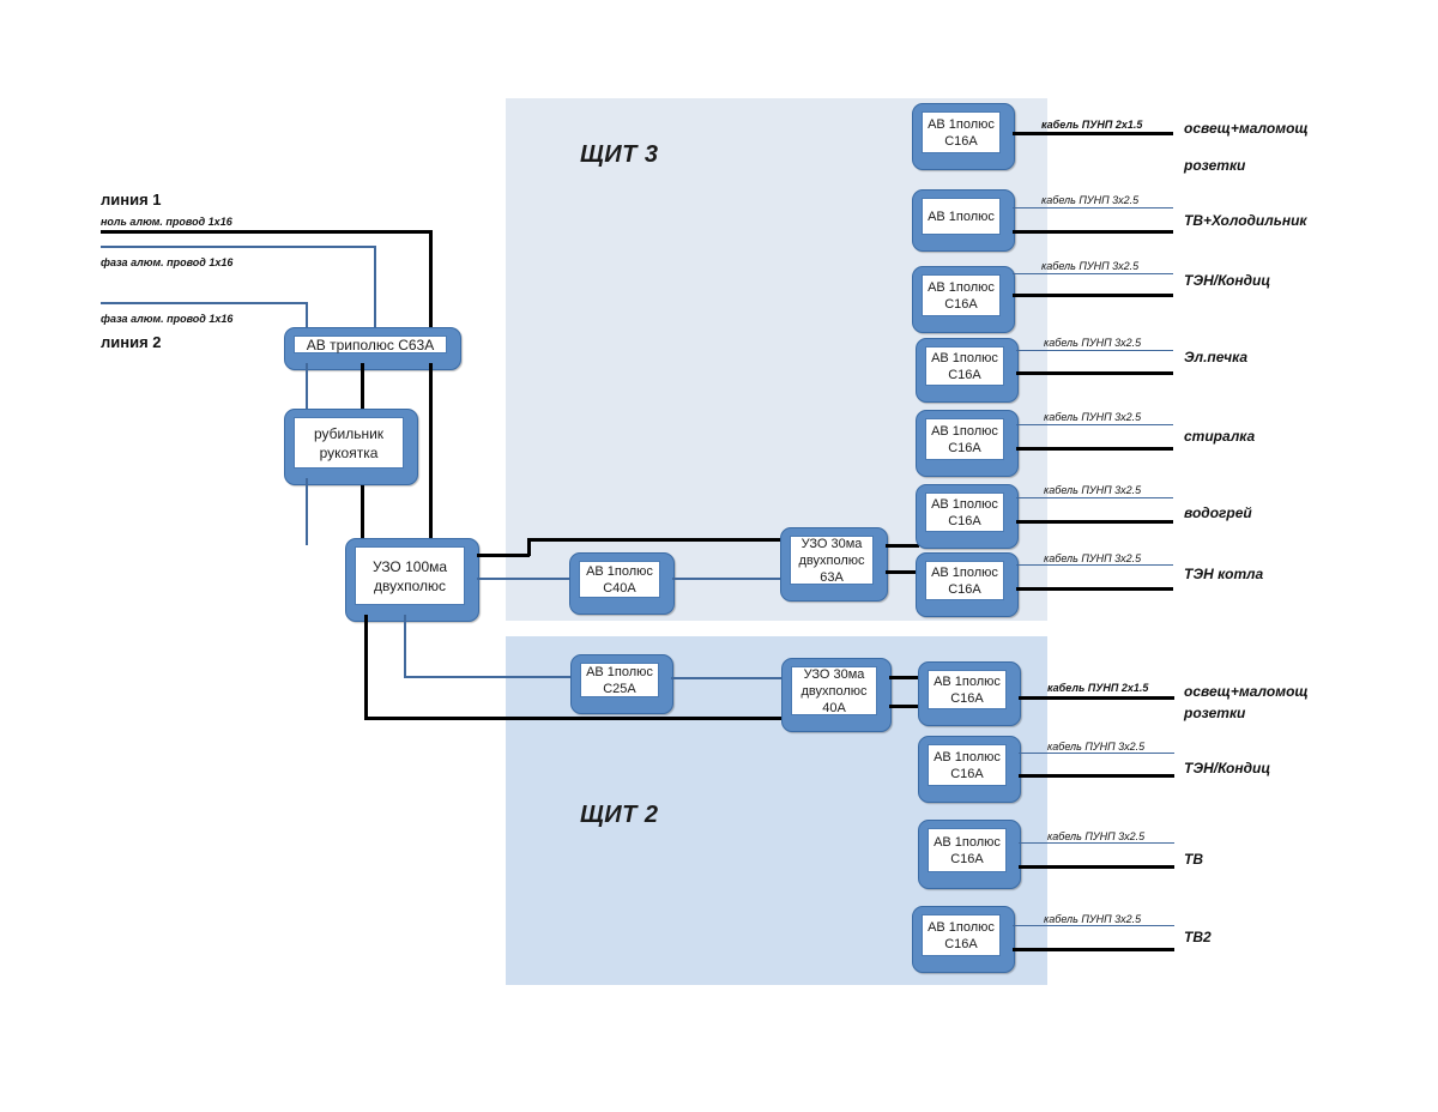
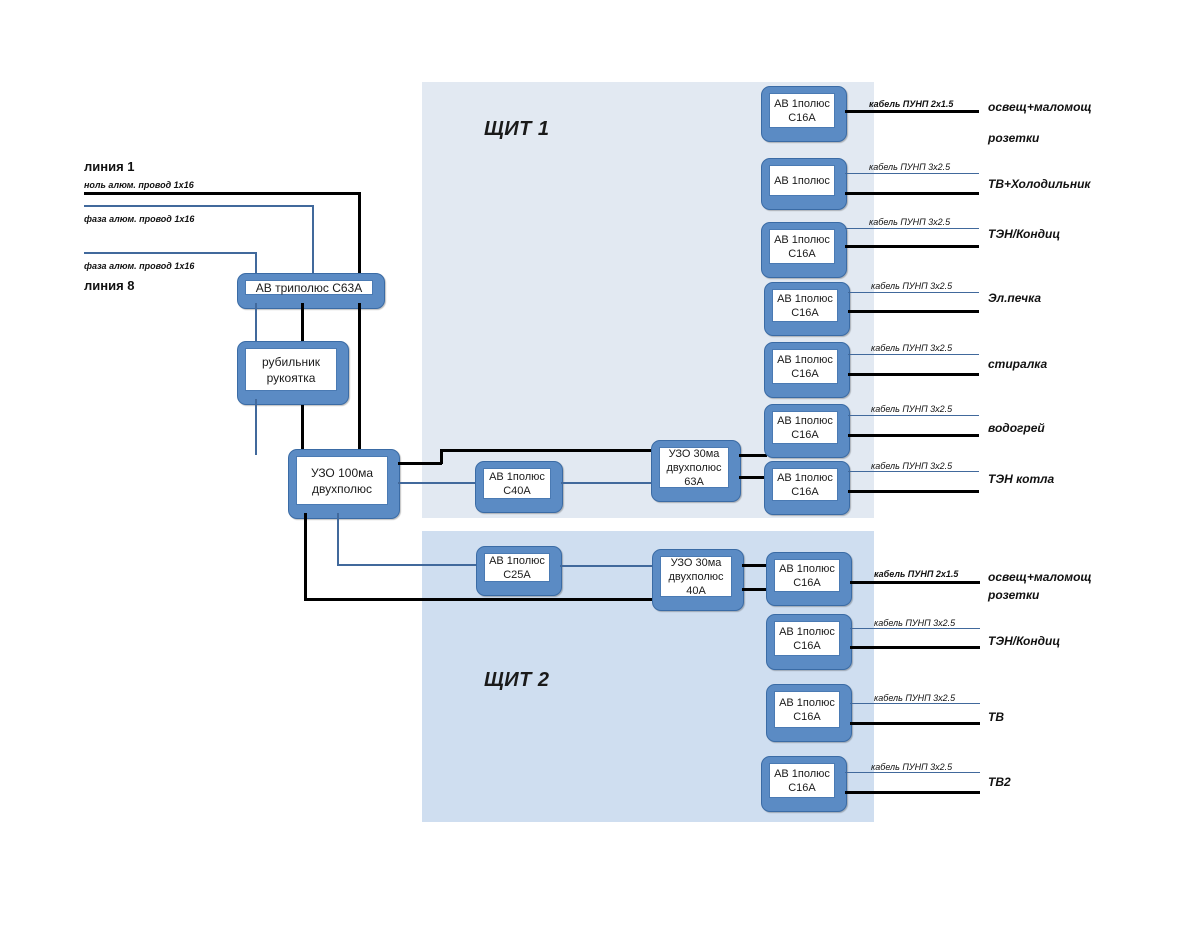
- ЩИТ 3
+ ЩИТ 1
  ЩИТ 2
  линия 1
  ноль алюм. провод 1х16
  фаза алюм. провод 1х16
  фаза алюм. провод 1х16
- линия 2
+ линия 8
  АВ триполюс С63А
  рубильник
  рукоятка
  УЗО 100ма
  двухполюс
  АВ 1полюс
  С40А
  УЗО 30ма
  двухполюс
  63А
  АВ 1полюс
  С25А
  УЗО 30ма
  двухполюс
  40А
  АВ 1полюс
  С16А
  кабель ПУНП 2х1.5
  освещ+маломощ
  розетки
  АВ 1полюс
  кабель ПУНП 3х2.5
  ТВ+Холодильник
  АВ 1полюс
  С16А
  кабель ПУНП 3х2.5
  ТЭН/Кондиц
  АВ 1полюс
  С16А
  кабель ПУНП 3х2.5
  Эл.печка
  АВ 1полюс
  С16А
  кабель ПУНП 3х2.5
  стиралка
  АВ 1полюс
  С16А
  кабель ПУНП 3х2.5
  водогрей
  АВ 1полюс
  С16А
  кабель ПУНП 3х2.5
  ТЭН котла
  АВ 1полюс
  С16А
  кабель ПУНП 2х1.5
  освещ+маломощ
  розетки
  АВ 1полюс
  С16А
  кабель ПУНП 3х2.5
  ТЭН/Кондиц
  АВ 1полюс
  С16А
  кабель ПУНП 3х2.5
  ТВ
  АВ 1полюс
  С16А
  кабель ПУНП 3х2.5
  ТВ2
